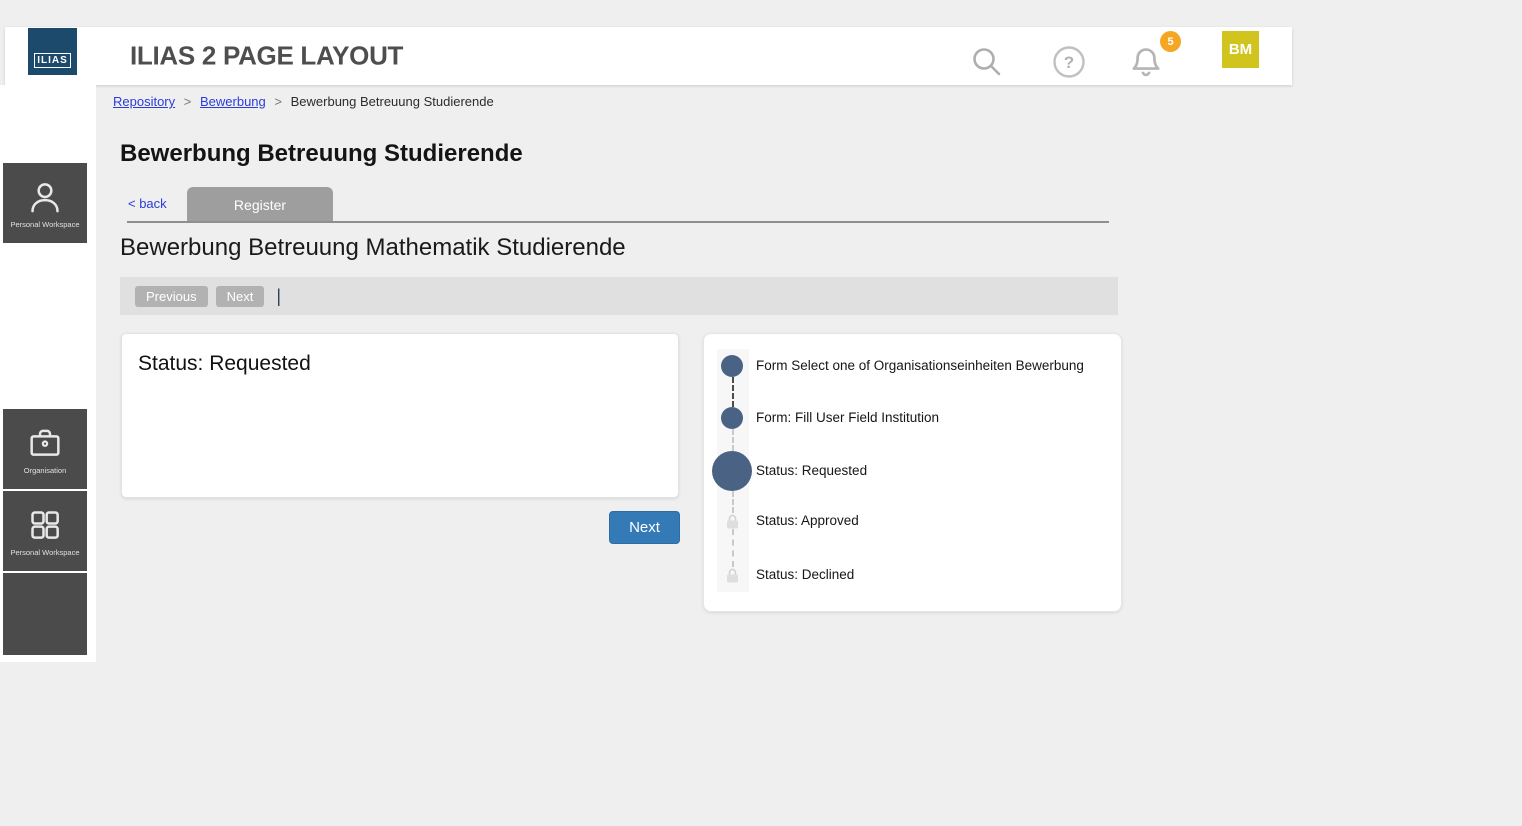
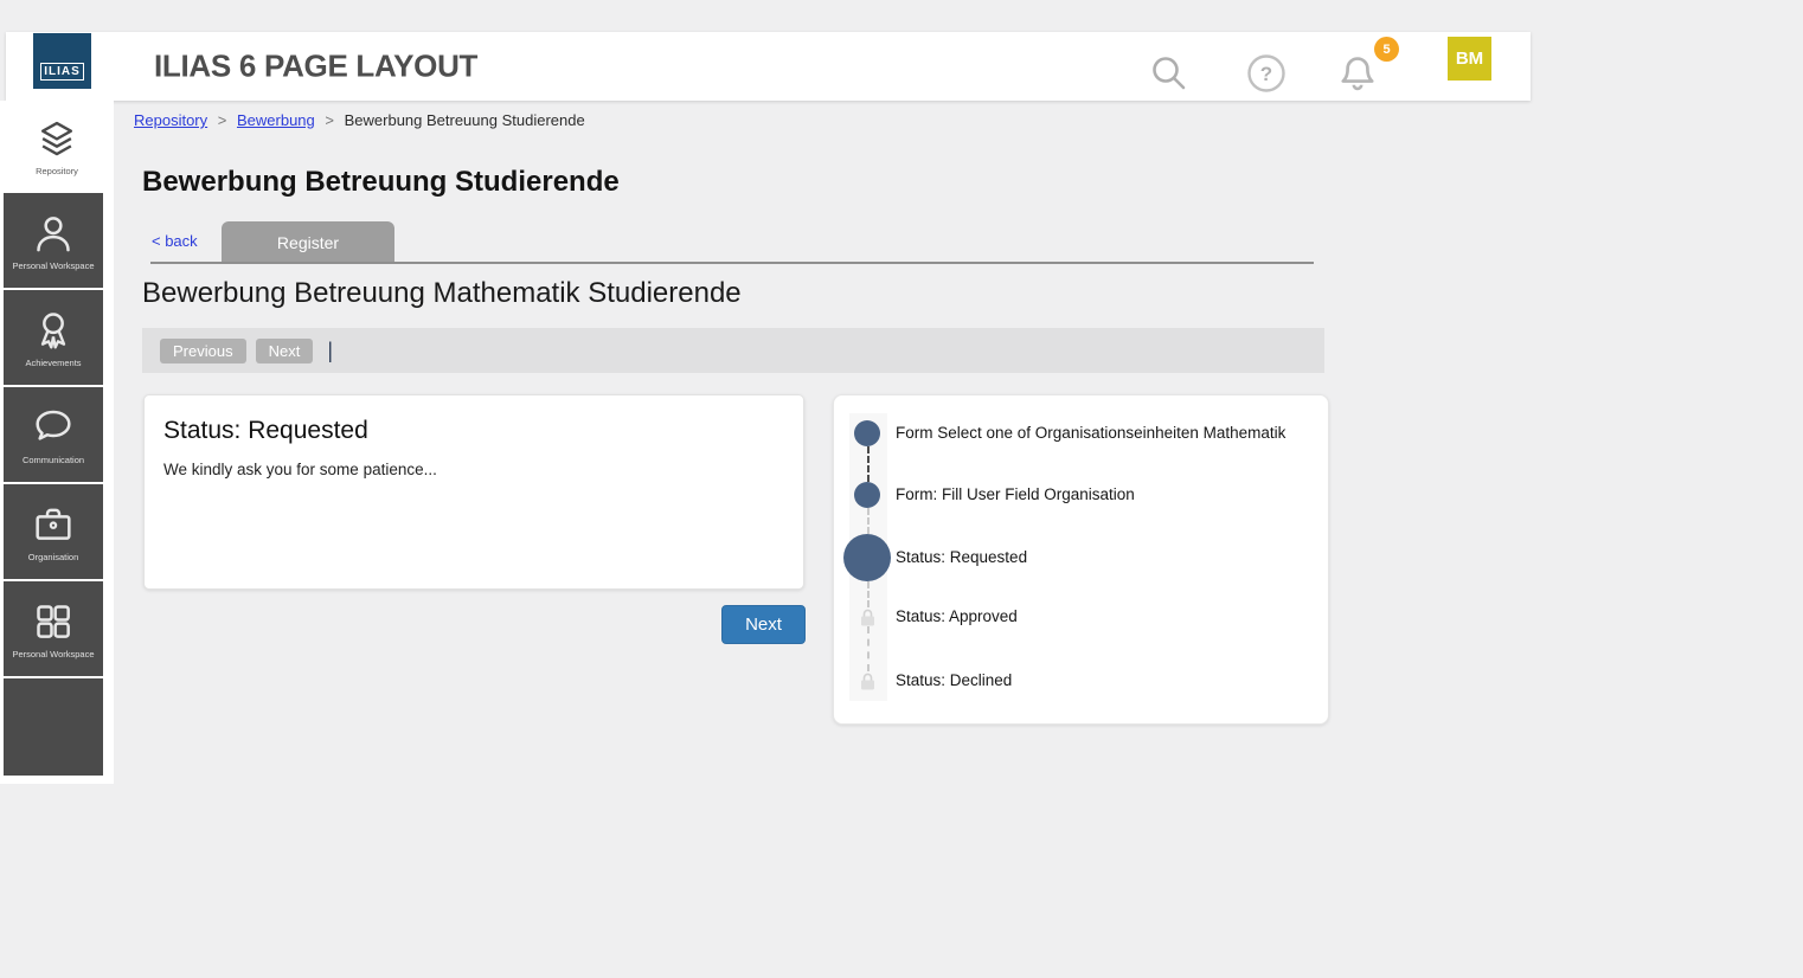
  ILIAS
- ILIAS 2 PAGE LAYOUT
+ ILIAS 6 PAGE LAYOUT
  ?
  5
  BM
+ Repository
  Personal Workspace
+ Achievements
+ Communication
  Organisation
  Personal Workspace
  Repository > Bewerbung > Bewerbung Betreuung Studierende
  Bewerbung Betreuung Studierende
  < back
  Register
  Bewerbung Betreuung Mathematik Studierende
  Previous
  Next
  |
  Status: Requested
+ We kindly ask you for some patience...
  Next
- Form Select one of Organisationseinheiten Bewerbung
+ Form Select one of Organisationseinheiten Mathematik
- Form: Fill User Field Institution
+ Form: Fill User Field Organisation
  Status: Requested
  Status: Approved
  Status: Declined
